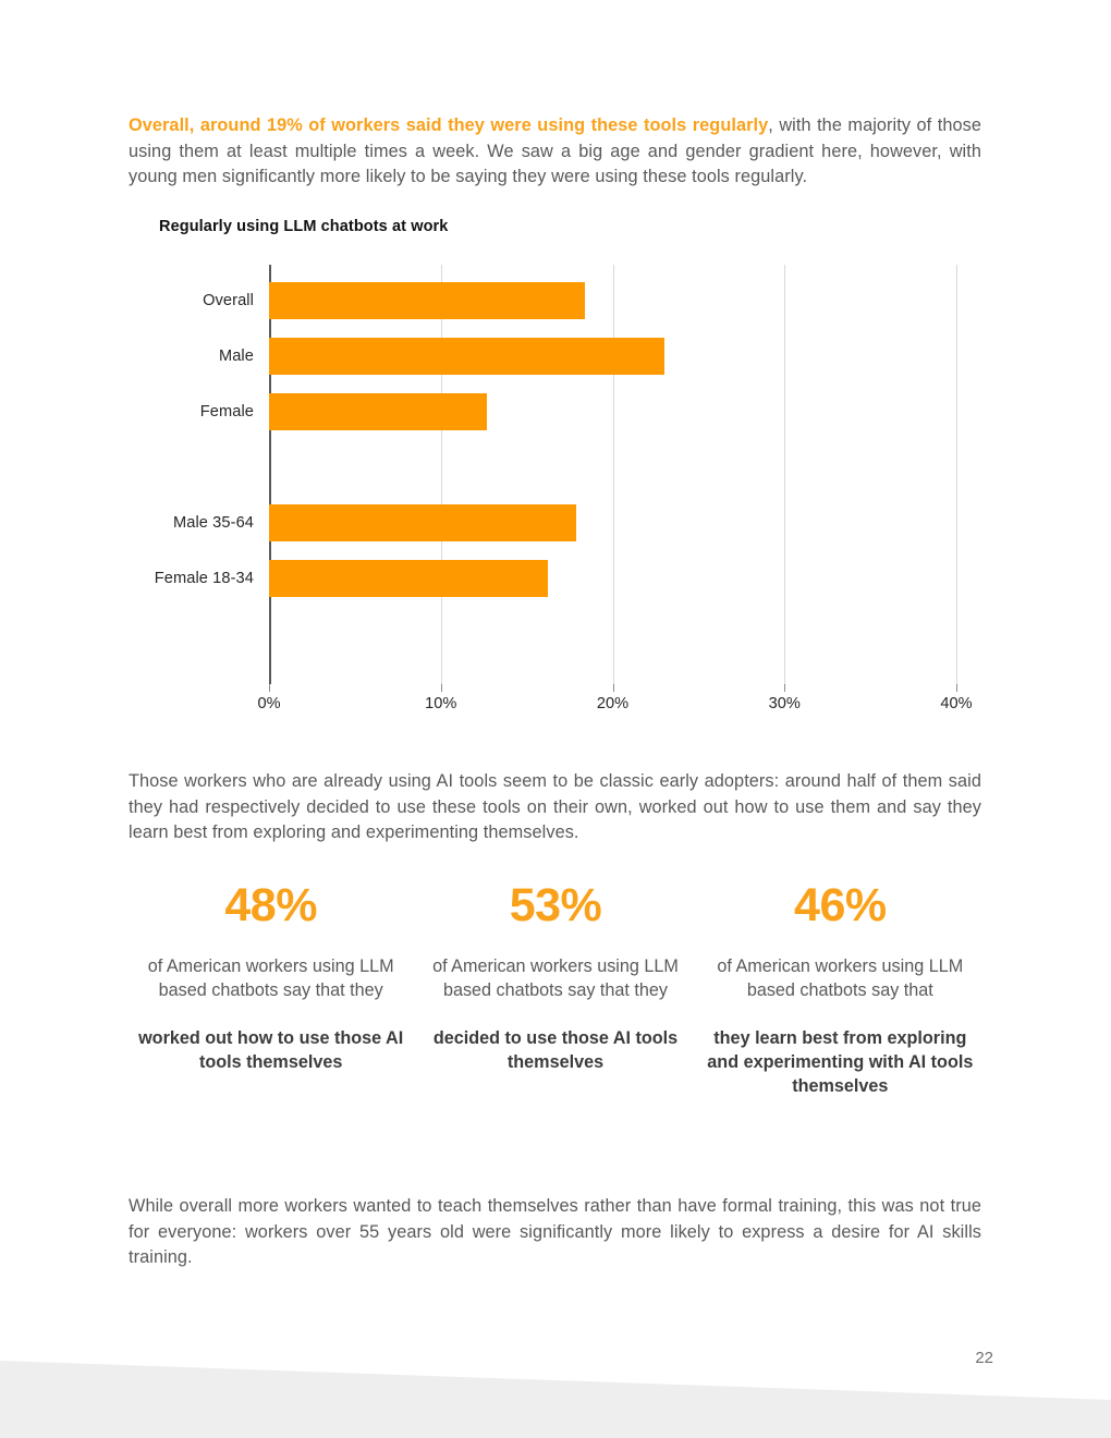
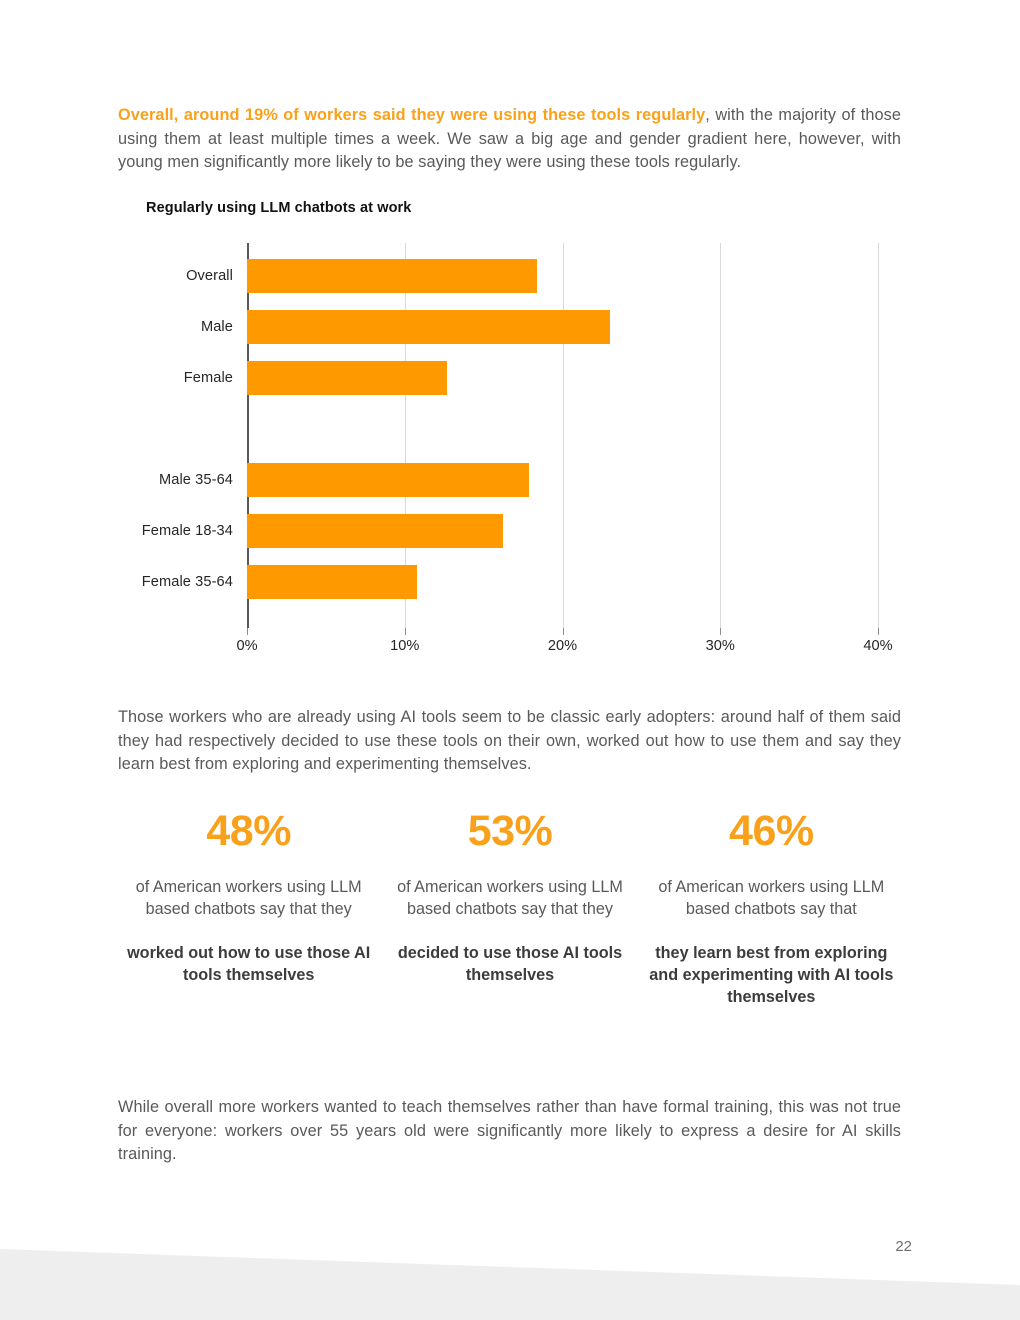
  Overall, around 19% of workers said they were using these tools regularly, with the majority of those using them at least multiple times a week. We saw a big age and gender gradient here, however, with young men significantly more likely to be saying they were using these tools regularly.
  Regularly using LLM chatbots at work
  Overall
  Male
  Female
  Male 35-64
  Female 18-34
+ Female 35-64
  0%
  10%
  20%
  30%
  40%
  Those workers who are already using AI tools seem to be classic early adopters: around half of them said they had respectively decided to use these tools on their own, worked out how to use them and say they learn best from exploring and experimenting themselves.
  48%
  of American workers using LLM based chatbots say that they
  worked out how to use those AI tools themselves
  53%
  of American workers using LLM based chatbots say that they
  decided to use those AI tools themselves
  46%
  of American workers using LLM based chatbots say that
  they learn best from exploring and experimenting with AI tools themselves
  While overall more workers wanted to teach themselves rather than have formal training, this was not true for everyone: workers over 55 years old were significantly more likely to express a desire for AI skills training.
  22
